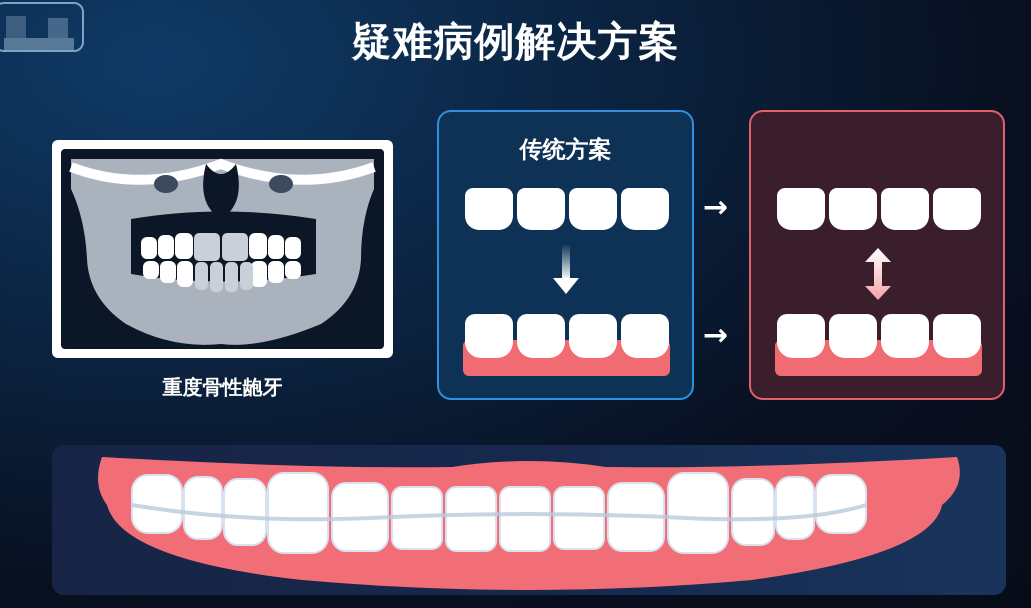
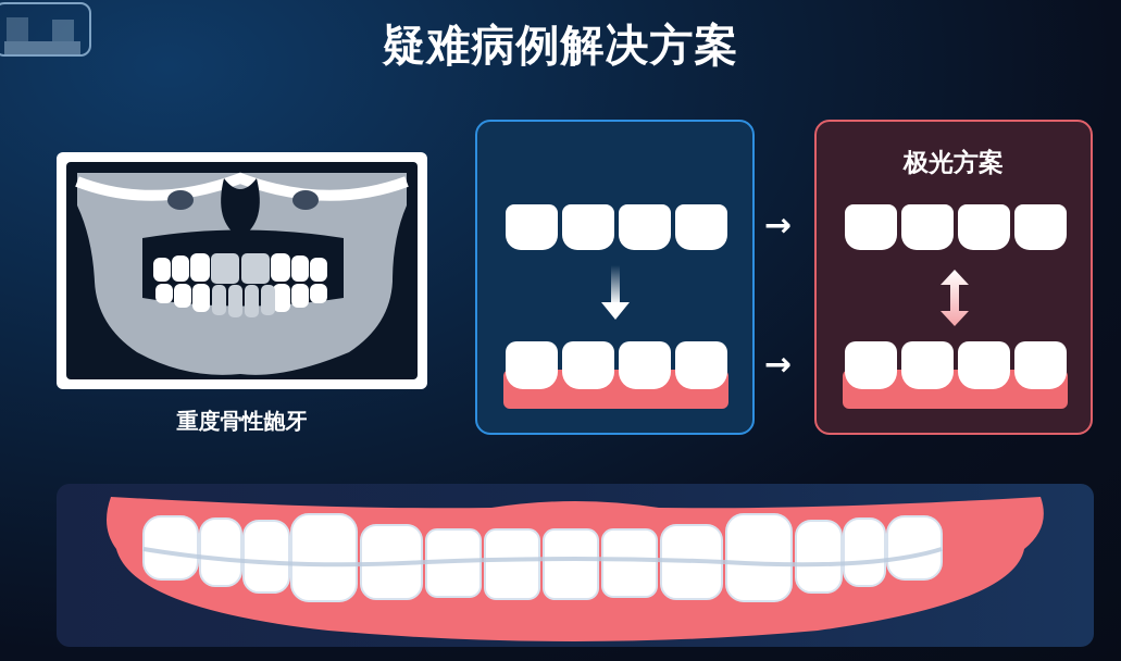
  疑难病例解决方案
  重度骨性龅牙
- 传统方案
  →
  →
+ 极光方案
